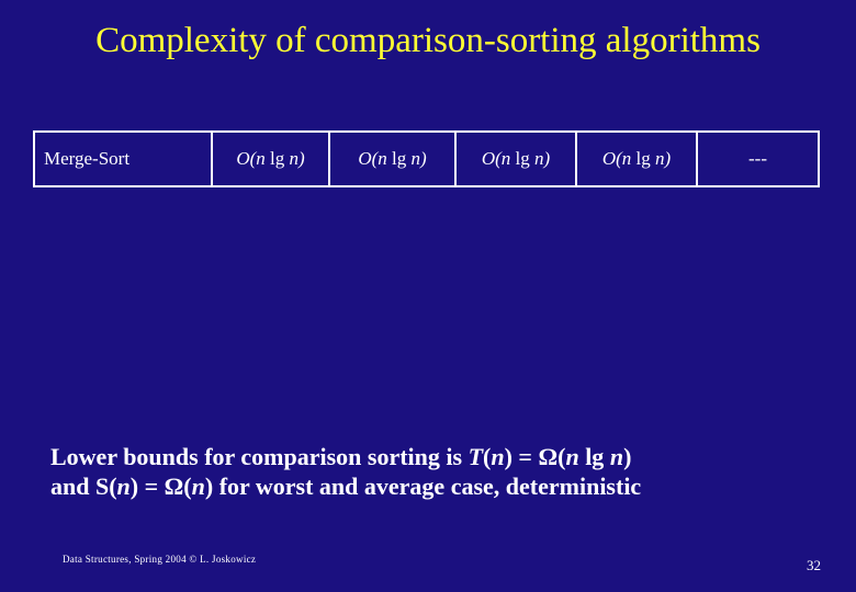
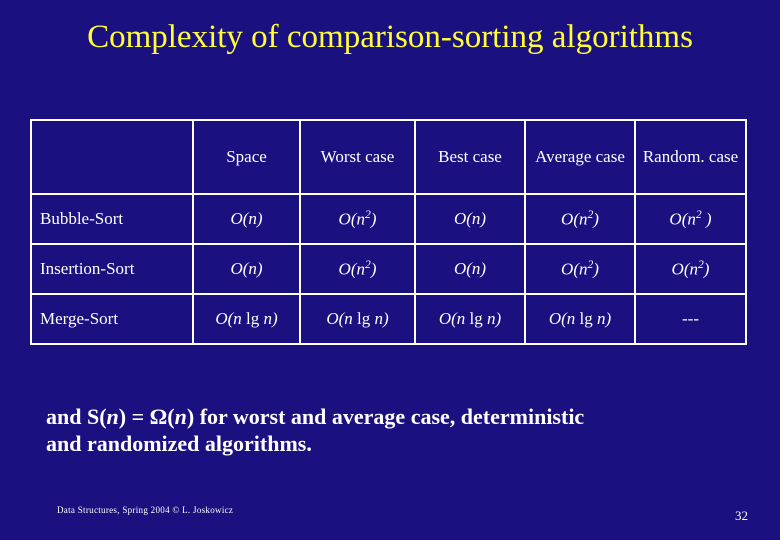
  Complexity of comparison-sorting algorithms
+ 	Space	Worst case	Best case	Average case	Random. case
+ Bubble-Sort	O(n)	O(n2)	O(n)	O(n2)	O(n2 )
+ Insertion-Sort	O(n)	O(n2)	O(n)	O(n2)	O(n2)
  Merge-Sort	O(n lg n)	O(n lg n)	O(n lg n)	O(n lg n)	---
- Lower bounds for comparison sorting is T(n) = Ω(n lg n)
  and S(n) = Ω(n) for worst and average case, deterministic
+ and randomized algorithms.
  Data Structures, Spring 2004 © L. Joskowicz
  32
